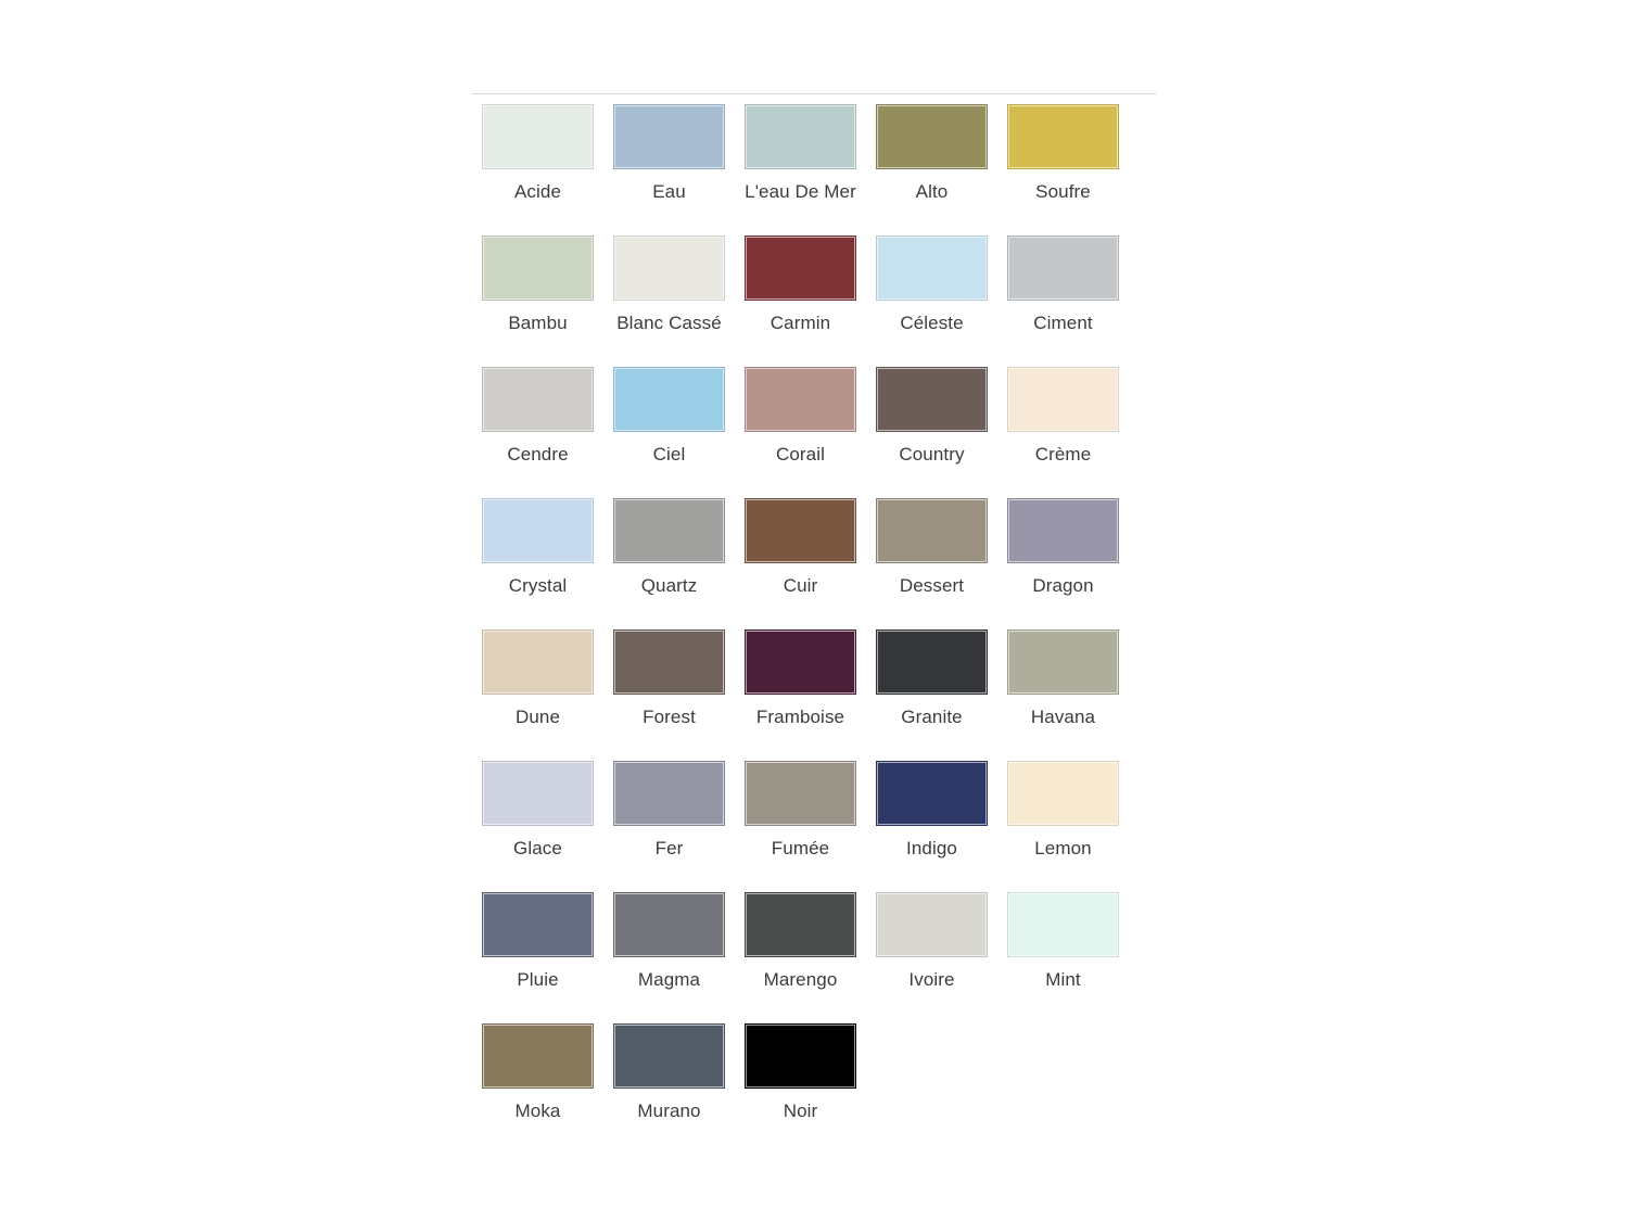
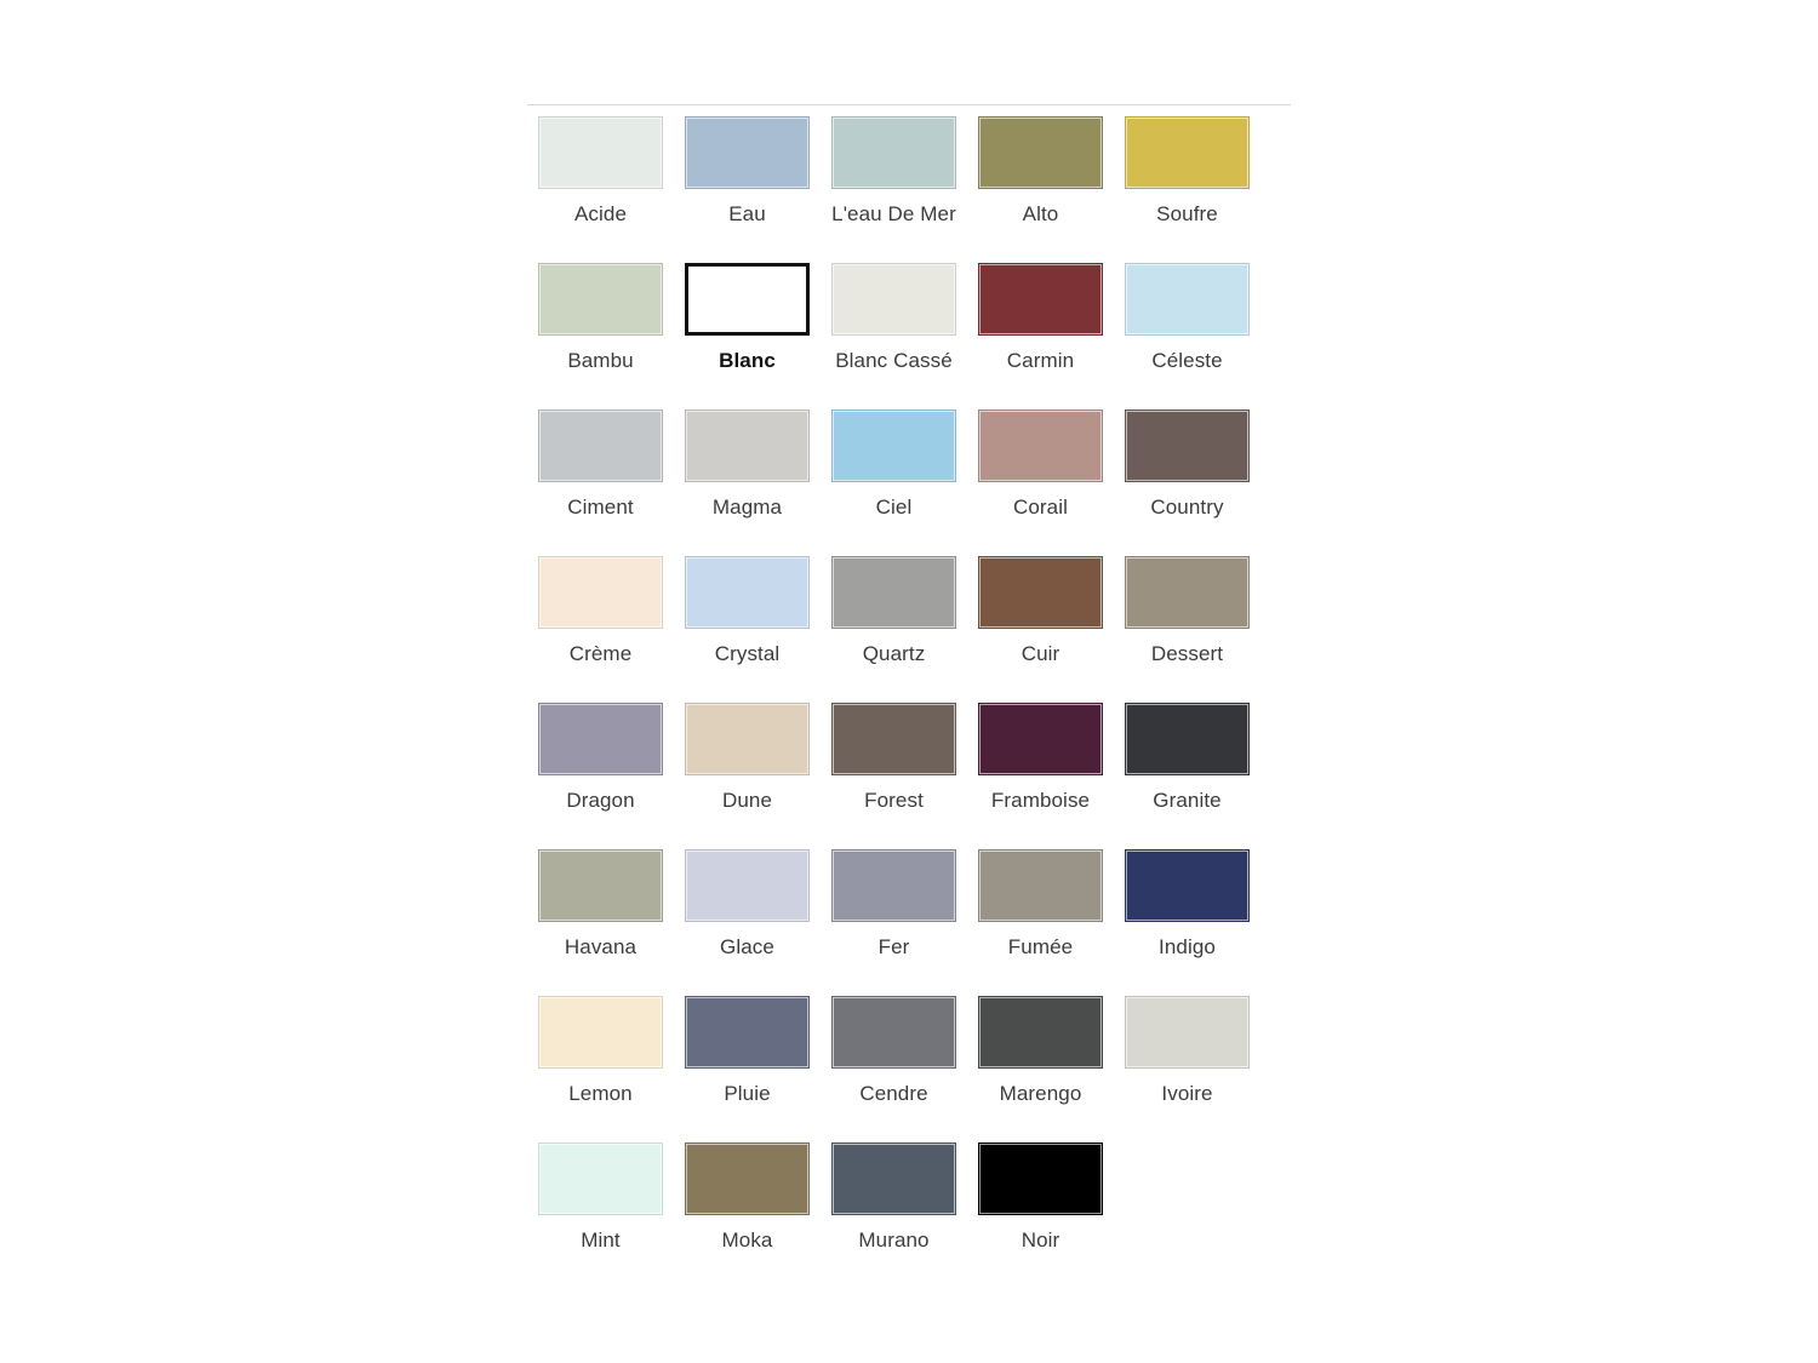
  Acide
  Eau
  L'eau De Mer
  Alto
  Soufre
  Bambu
+ Blanc
  Blanc Cassé
  Carmin
  Céleste
  Ciment
- Cendre
+ Magma
  Ciel
  Corail
  Country
  Crème
  Crystal
  Quartz
  Cuir
  Dessert
  Dragon
  Dune
  Forest
  Framboise
  Granite
  Havana
  Glace
  Fer
  Fumée
  Indigo
  Lemon
  Pluie
- Magma
+ Cendre
  Marengo
  Ivoire
  Mint
  Moka
  Murano
  Noir
